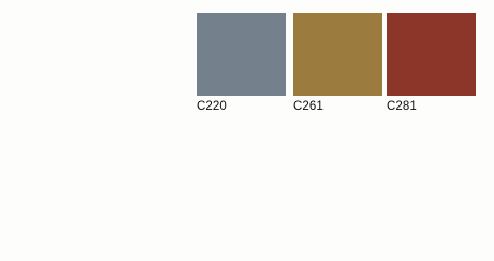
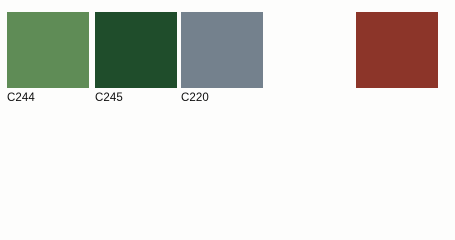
+ C244
+ C245
  C220
- C261
- C281
